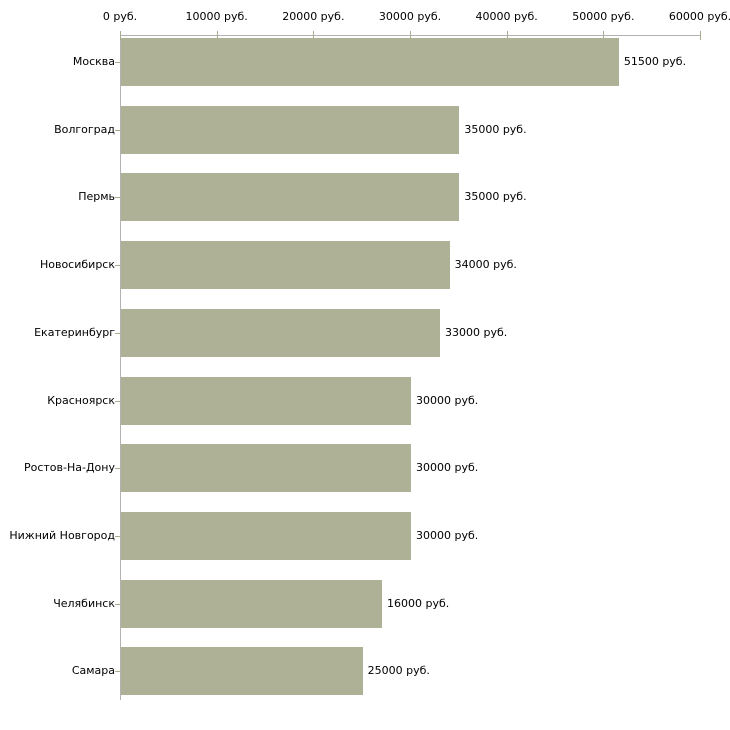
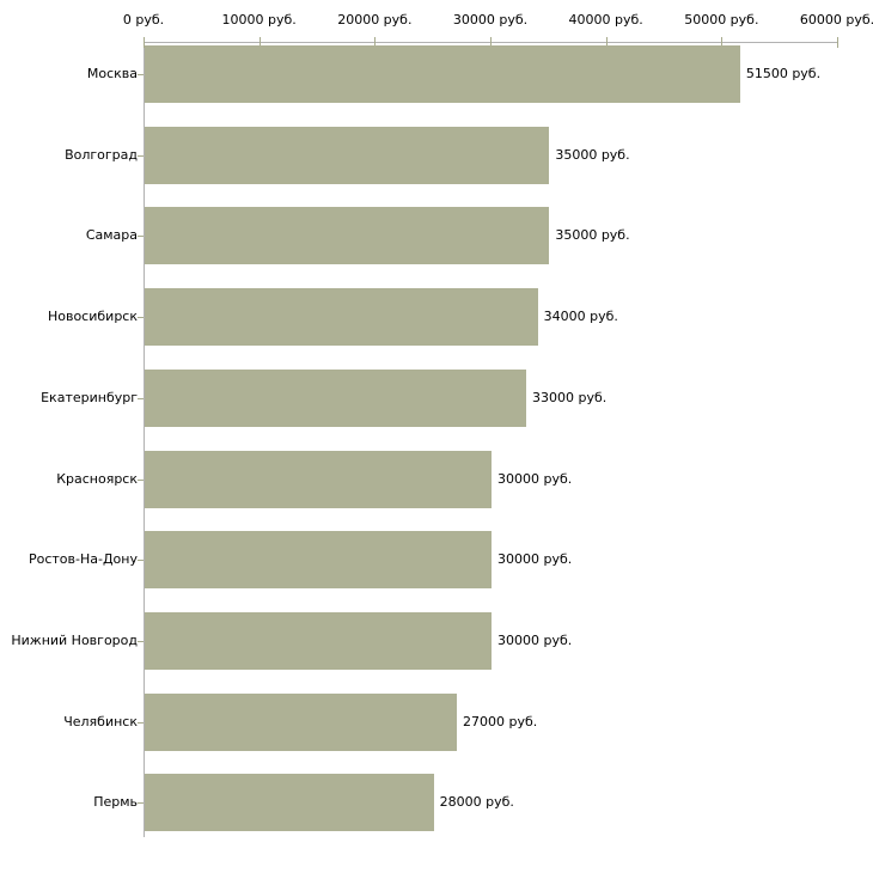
  0 руб.
  10000 руб.
  20000 руб.
  30000 руб.
  40000 руб.
  50000 руб.
  60000 руб.
  Москва
  Волгоград
- Пермь
+ Самара
  Новосибирск
  Екатеринбург
  Красноярск
  Ростов-На-Дону
  Нижний Новгород
  Челябинск
- Самара
+ Пермь
  51500 руб.
  35000 руб.
  35000 руб.
  34000 руб.
  33000 руб.
  30000 руб.
  30000 руб.
  30000 руб.
- 16000 руб.
+ 27000 руб.
- 25000 руб.
+ 28000 руб.
